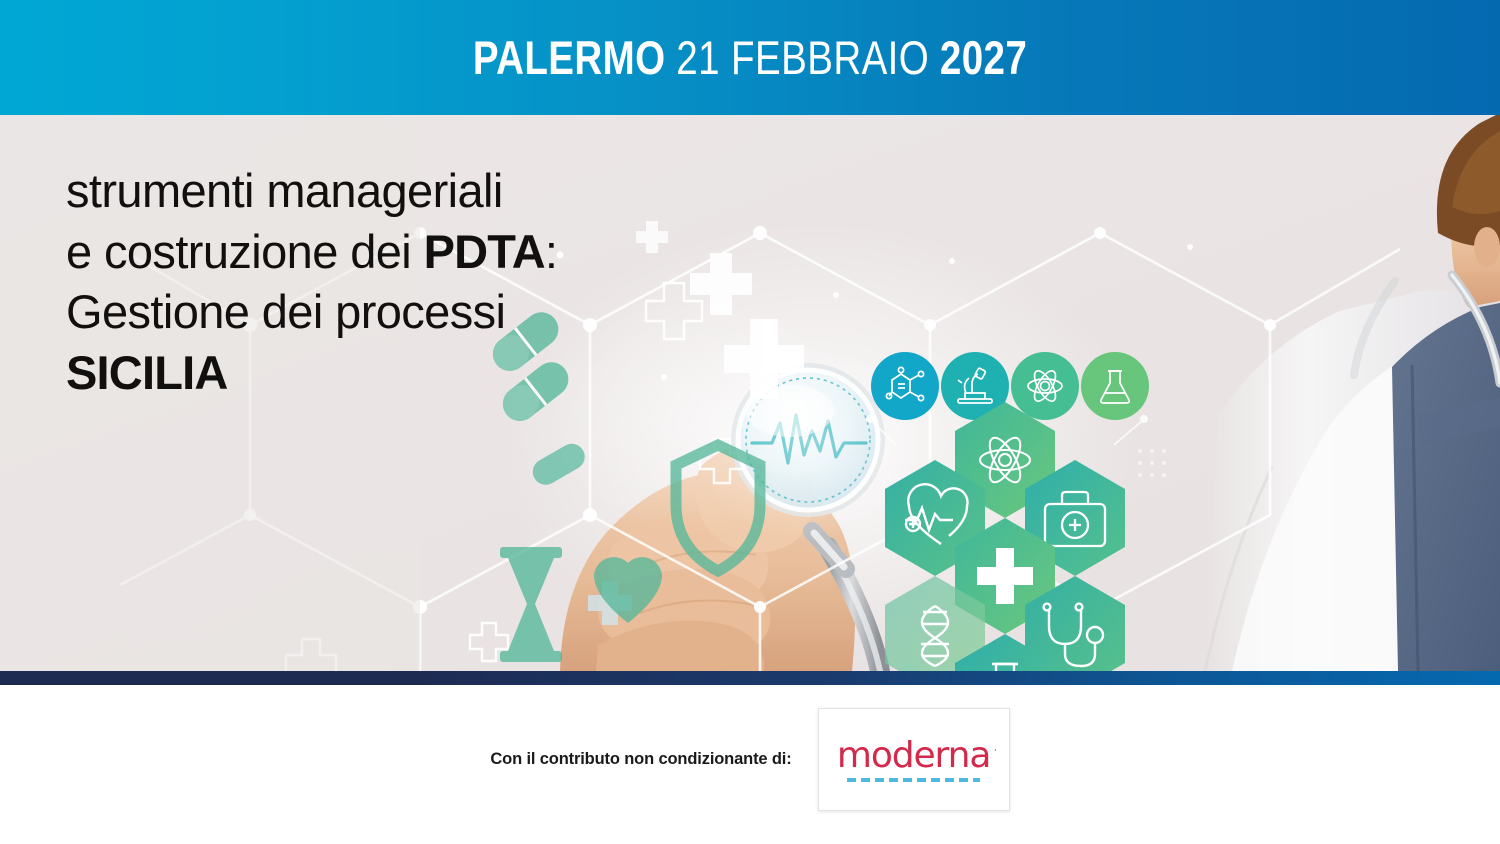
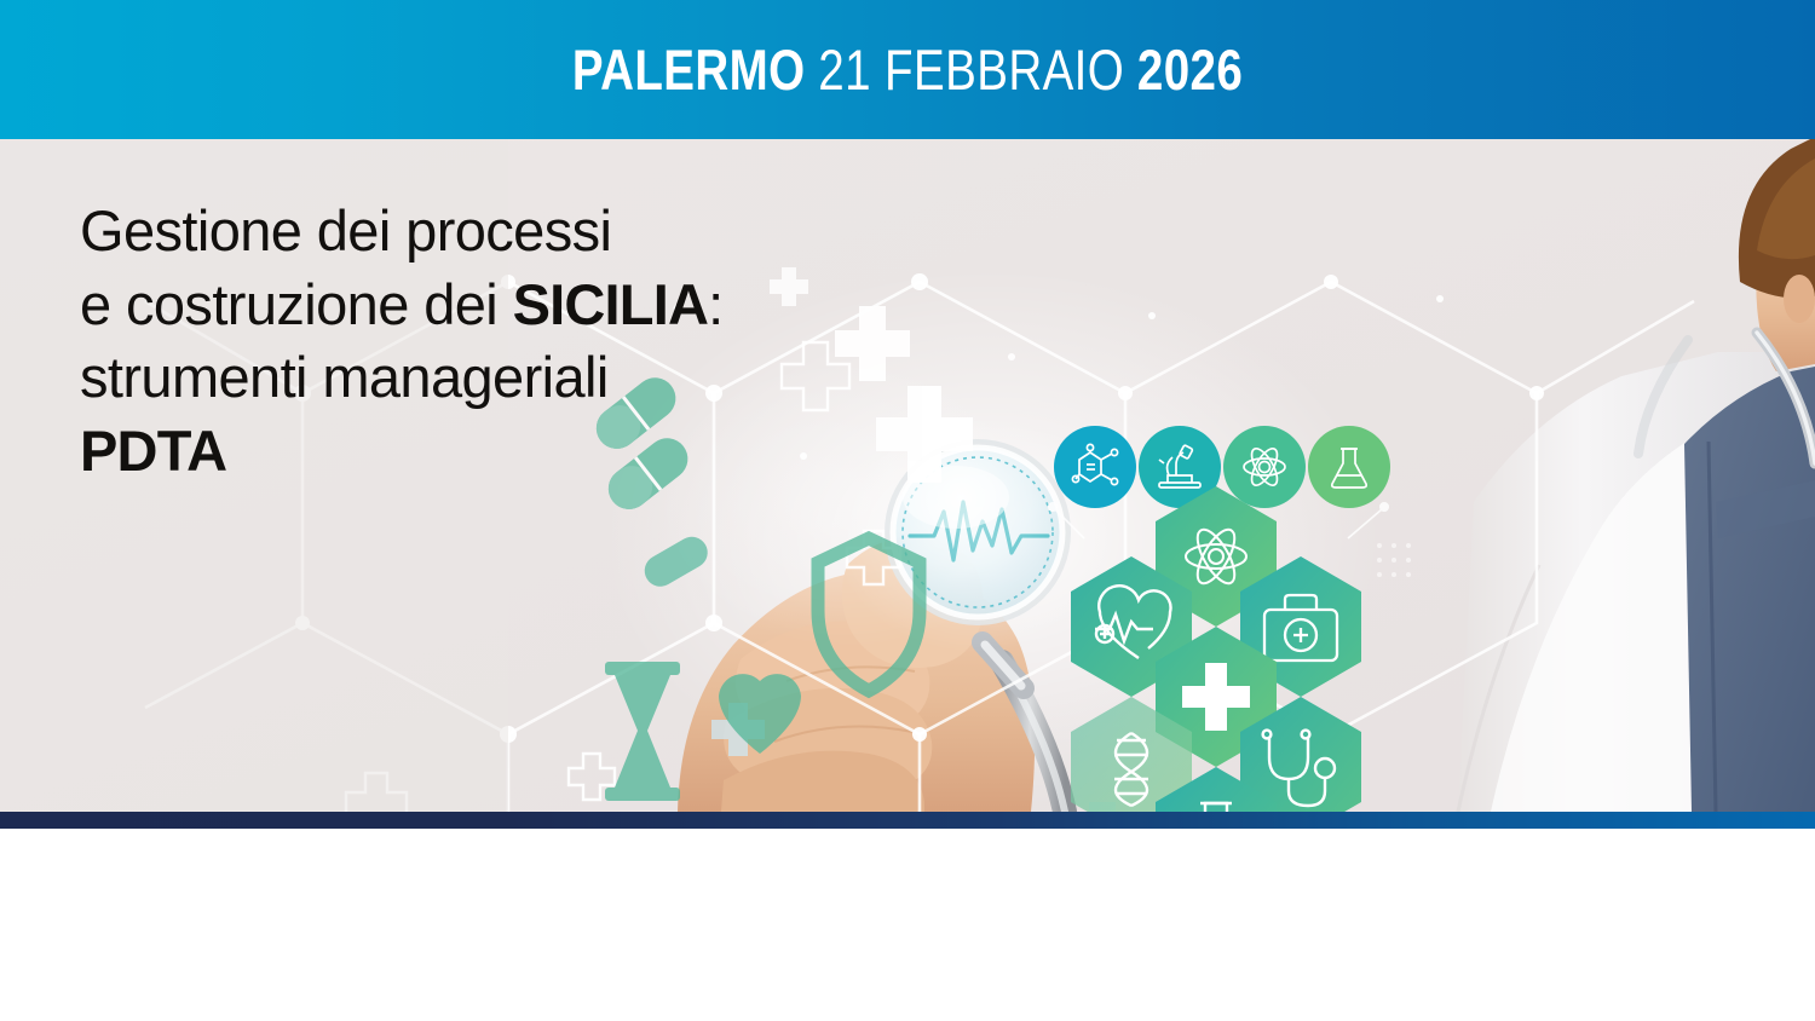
- PALERMO 21 FEBBRAIO 2027
+ PALERMO 21 FEBBRAIO 2026
- strumenti manageriali
+ Gestione dei processi
- e costruzione dei PDTA:
+ e costruzione dei SICILIA:
- Gestione dei processi
+ strumenti manageriali
- SICILIA
+ PDTA
- Con il contributo non condizionante di:
- moderna
- ·
